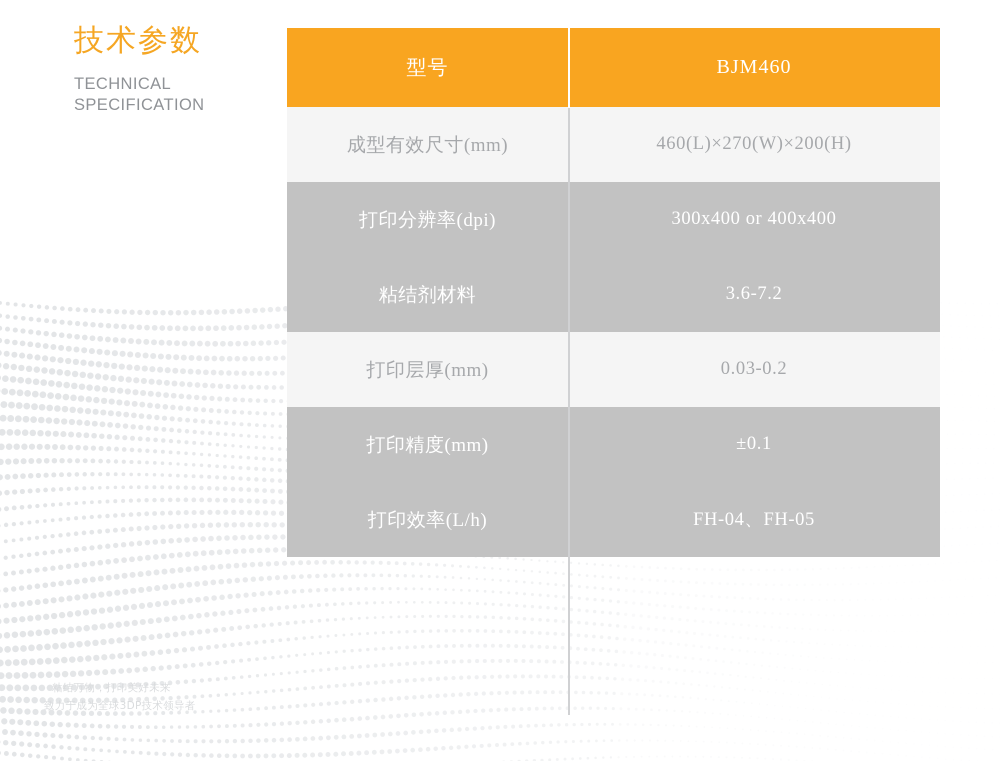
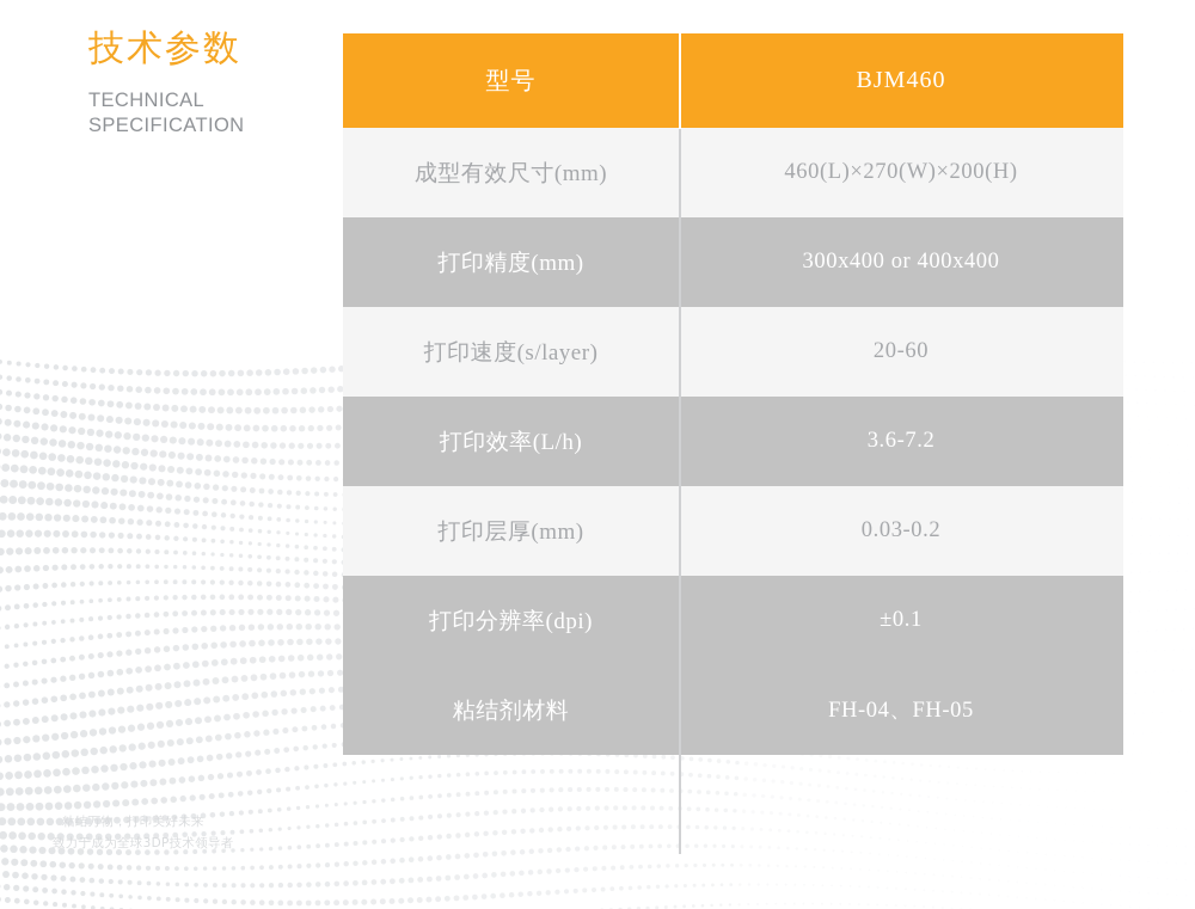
  技术参数
  TECHNICAL
  SPECIFICATION
  型号	BJM460
  成型有效尺寸(mm)	460(L)×270(W)×200(H)
- 打印分辨率(dpi)	300x400 or 400x400
+ 打印精度(mm)	300x400 or 400x400
+ 打印速度(s/layer)	20-60
- 粘结剂材料	3.6-7.2
+ 打印效率(L/h)	3.6-7.2
  打印层厚(mm)	0.03-0.2
- 打印精度(mm)	±0.1
+ 打印分辨率(dpi)	±0.1
- 打印效率(L/h)	FH-04、FH-05
+ 粘结剂材料	FH-04、FH-05
  粘结万物，打印美好未来
  致力于成为全球3DP技术领导者
